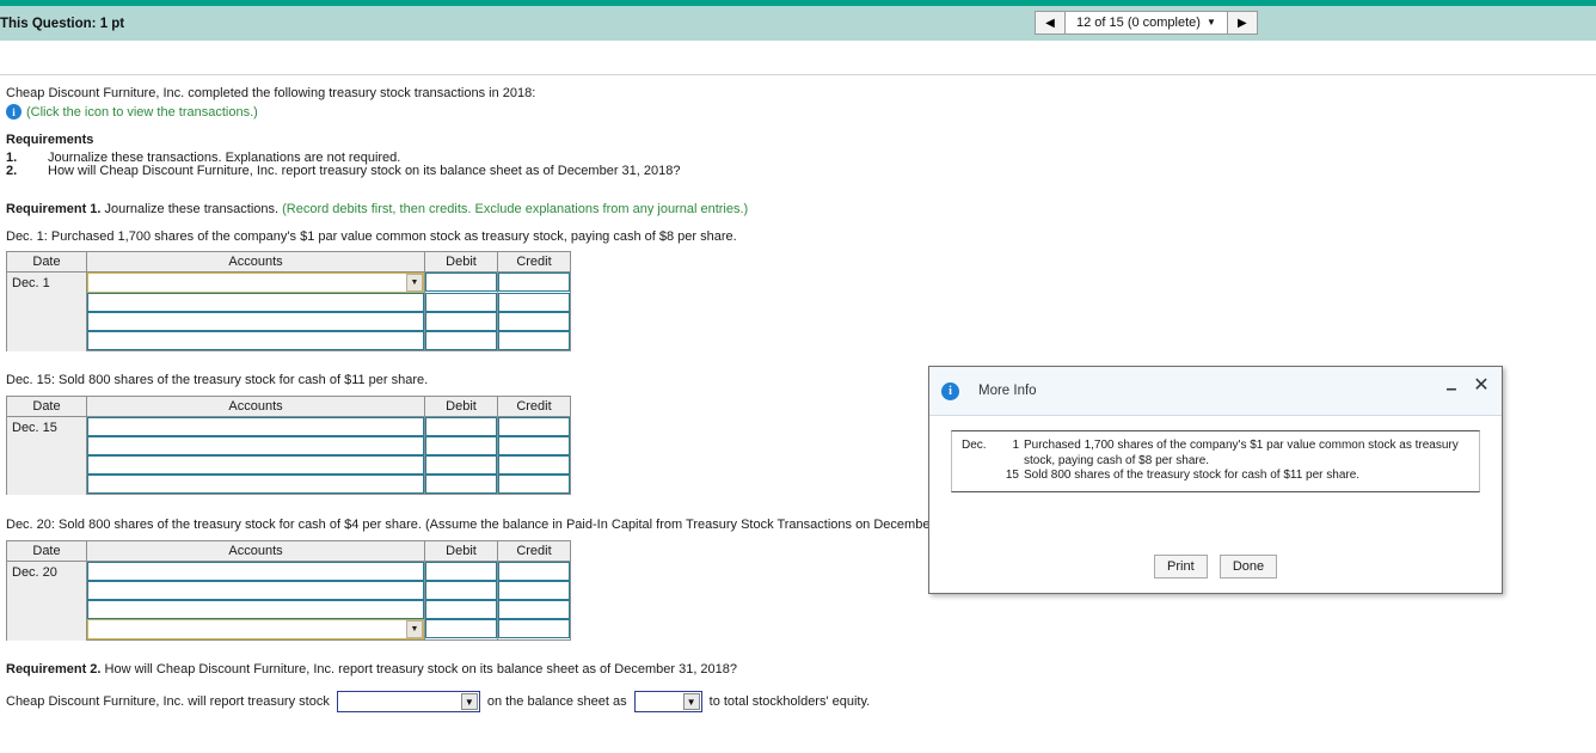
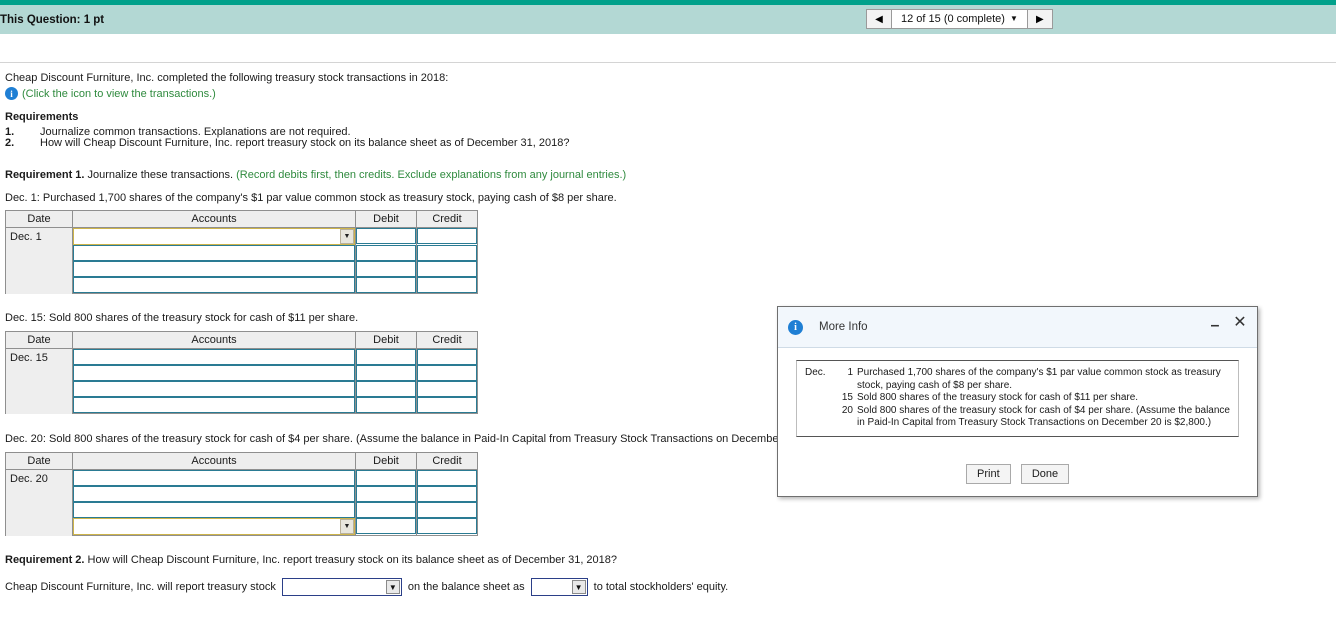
  This Question: 1 pt
  ◀
  12 of 15 (0 complete)
  ▼
  ▶
  Cheap Discount Furniture, Inc. completed the following treasury stock transactions in 2018:
  i
  (Click the icon to view the transactions.)
  Requirements
  1.
- Journalize these transactions. Explanations are not required.
+ Journalize common transactions. Explanations are not required.
  2.
  How will Cheap Discount Furniture, Inc. report treasury stock on its balance sheet as of December 31, 2018?
  Requirement 1. Journalize these transactions. (Record debits first, then credits. Exclude explanations from any journal entries.)
  Dec. 1: Purchased 1,700 shares of the company's $1 par value common stock as treasury stock, paying cash of $8 per share.
  Date	Accounts	Debit	Credit
  Dec. 1
  Dec. 15: Sold 800 shares of the treasury stock for cash of $11 per share.
  Date	Accounts	Debit	Credit
  Dec. 15
  Dec. 20: Sold 800 shares of the treasury stock for cash of $4 per share. (Assume the balance in Paid-In Capital from Treasury Stock Transactions on Decembe
  Date	Accounts	Debit	Credit
  Dec. 20
  Requirement 2. How will Cheap Discount Furniture, Inc. report treasury stock on its balance sheet as of December 31, 2018?
  Cheap Discount Furniture, Inc. will report treasury stock
  ▼
  on the balance sheet as
  ▼
  to total stockholders' equity.
  i
  More Info
  –
  ✕
  Dec.
  1
  Purchased 1,700 shares of the company's $1 par value common stock as treasury stock, paying cash of $8 per share.
  15
  Sold 800 shares of the treasury stock for cash of $11 per share.
+ 20
+ Sold 800 shares of the treasury stock for cash of $4 per share. (Assume the balance in Paid-In Capital from Treasury Stock Transactions on December 20 is $2,800.)
  Print
  Done
